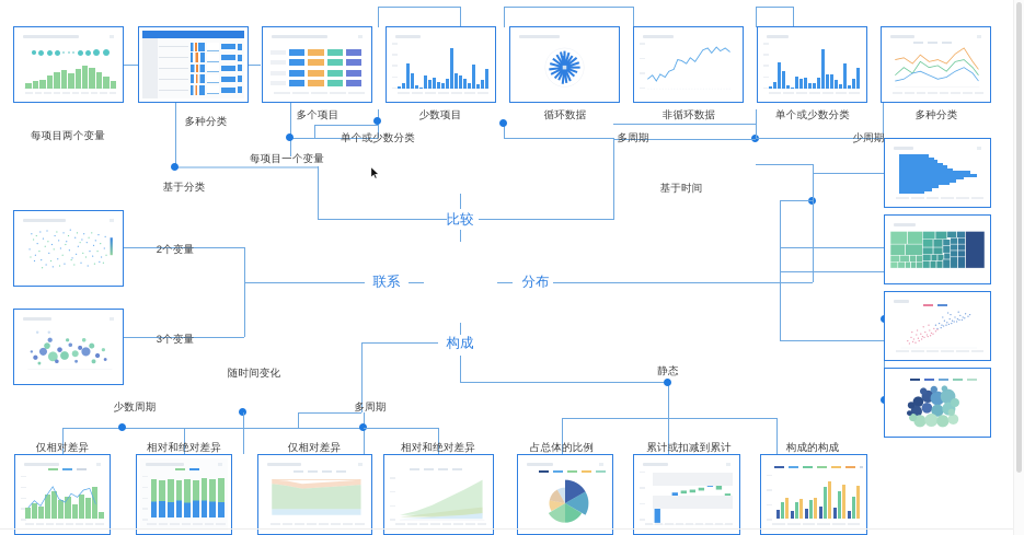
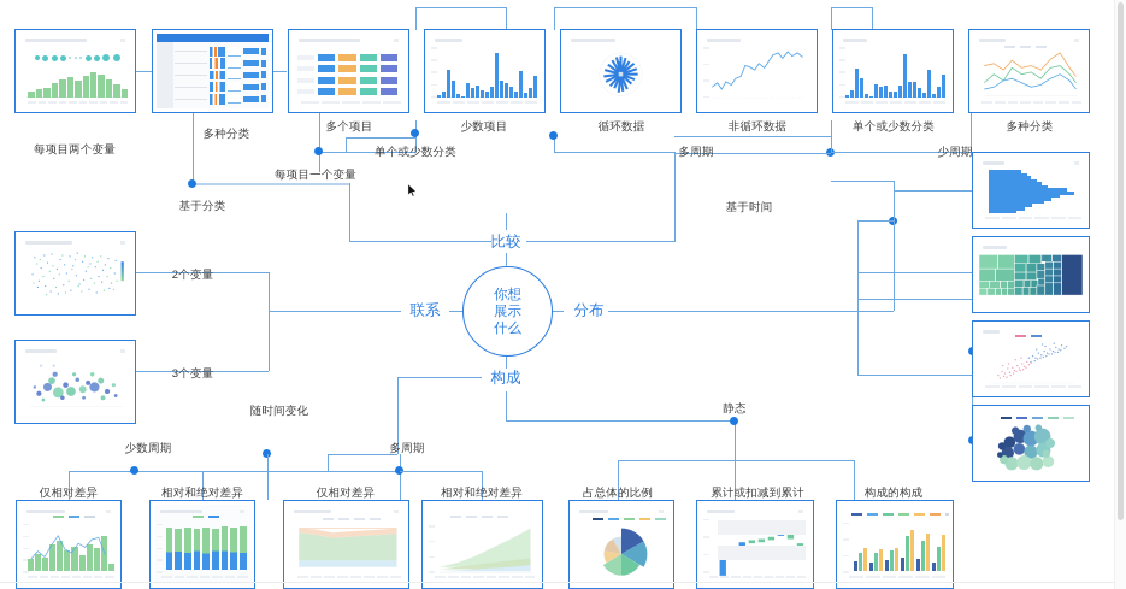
  每项目两个变量
  多种分类
  多个项目
  少数项目
  循环数据
  非循环数据
  单个或少数分类
  多种分类
  单个或少数分类
  每项目一个变量
  基于分类
  多周期
  基于时间
  少周期
  比较
  联系
  分布
  构成
+ 你想
+ 展示
+ 什么
  2个变量
  3个变量
  随时间变化
  静态
  少数周期
  多周期
  仅相对差异
  相对和绝对差异
  仅相对差异
  相对和绝对差异
  占总体的比例
  累计或扣减到累计
  构成的构成
